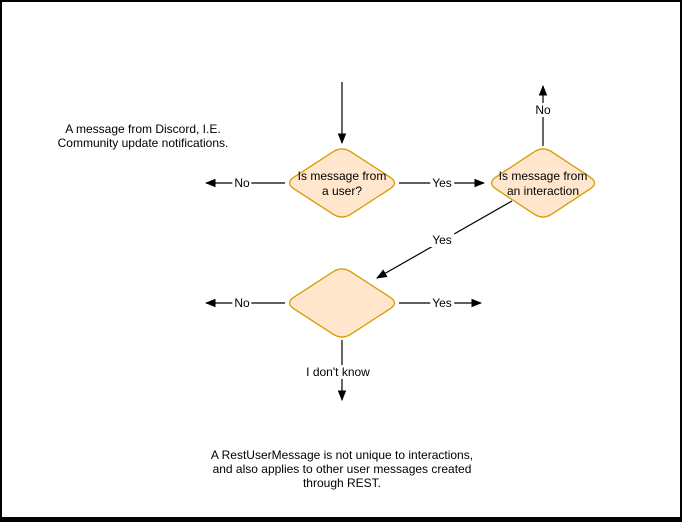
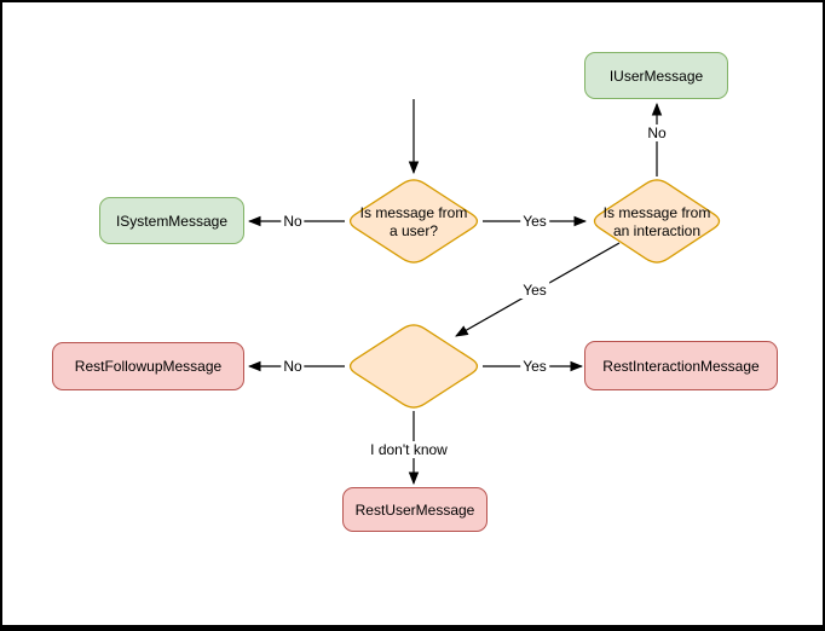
+ IUserMessage
+ ISystemMessage
+ RestFollowupMessage
+ RestInteractionMessage
+ RestUserMessage
  Is message from
  a user?
  Is message from
  an interaction
  No
  Yes
  No
  Yes
  No
  Yes
  I don't know
- A message from Discord, I.E.
- Community update notifications.
- A RestUserMessage is not unique to interactions,
- and also applies to other user messages created
- through REST.
